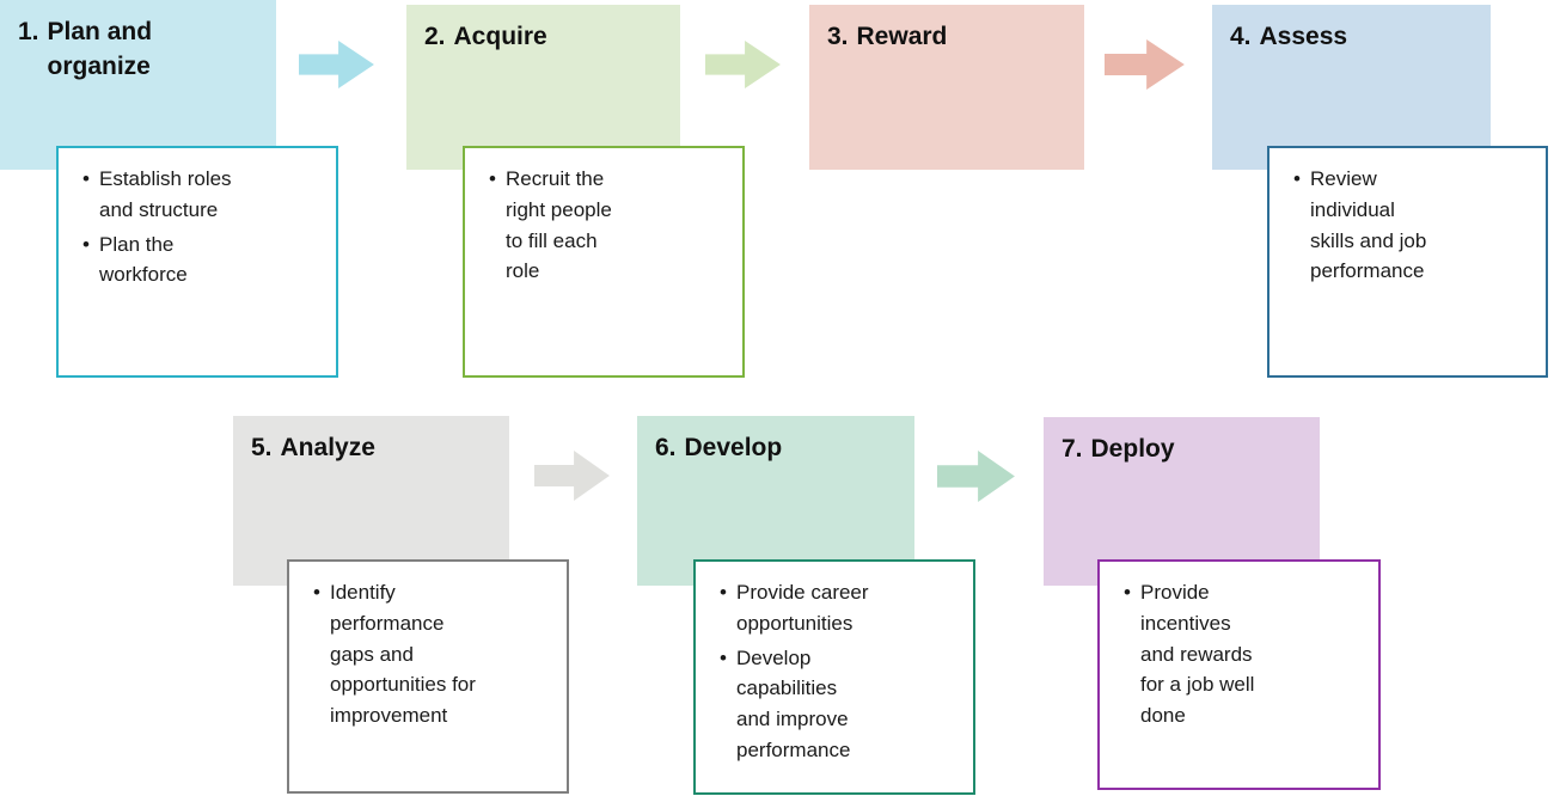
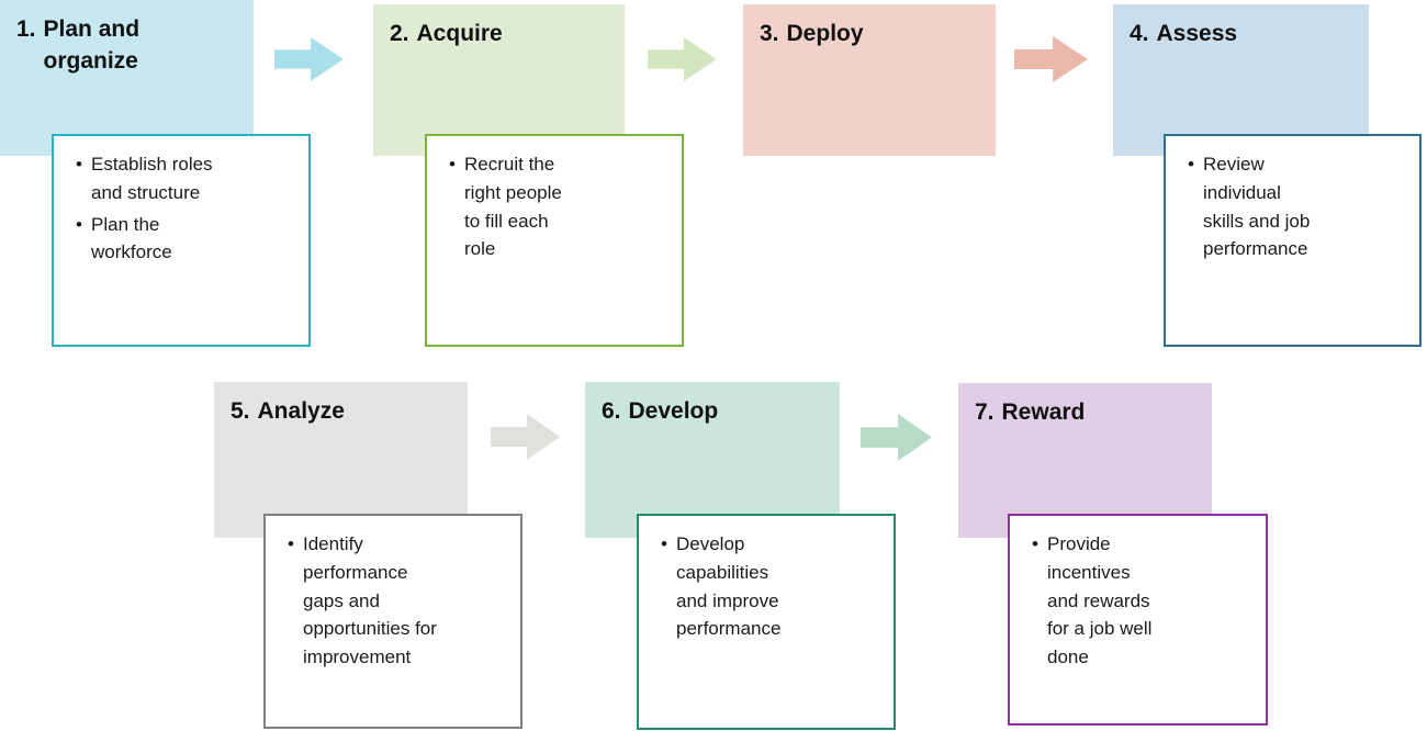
  1.
  Plan and organize
  Establish roles and structure
  Plan the workforce
  2.
  Acquire
  Recruit the right people to fill each role
  3.
- Reward
+ Deploy
  4.
  Assess
  Review individual skills and job performance
  5.
  Analyze
  Identify performance gaps and opportunities for improvement
  6.
  Develop
- Provide career opportunities
  Develop capabilities and improve performance
  7.
- Deploy
+ Reward
  Provide incentives and rewards for a job well done
